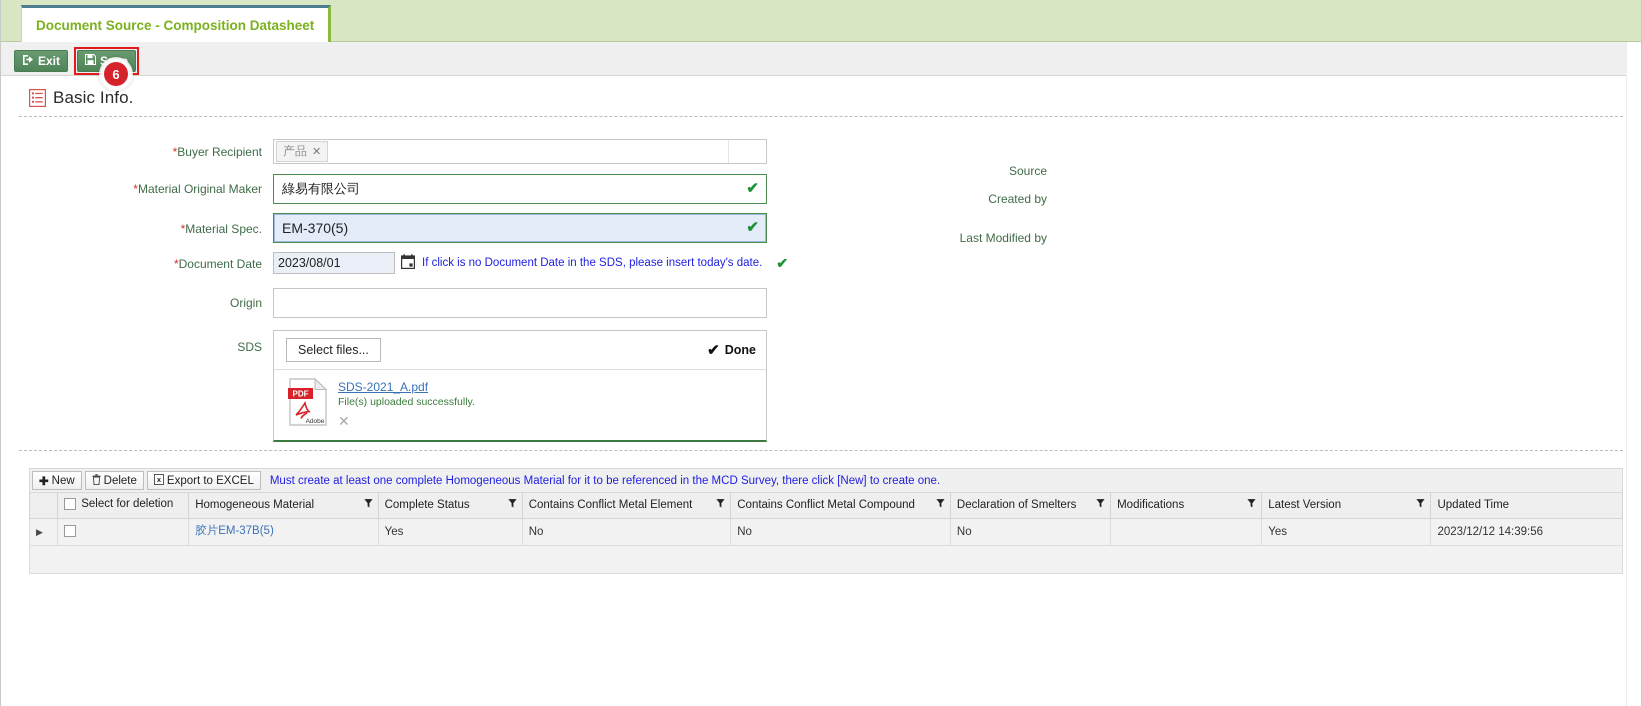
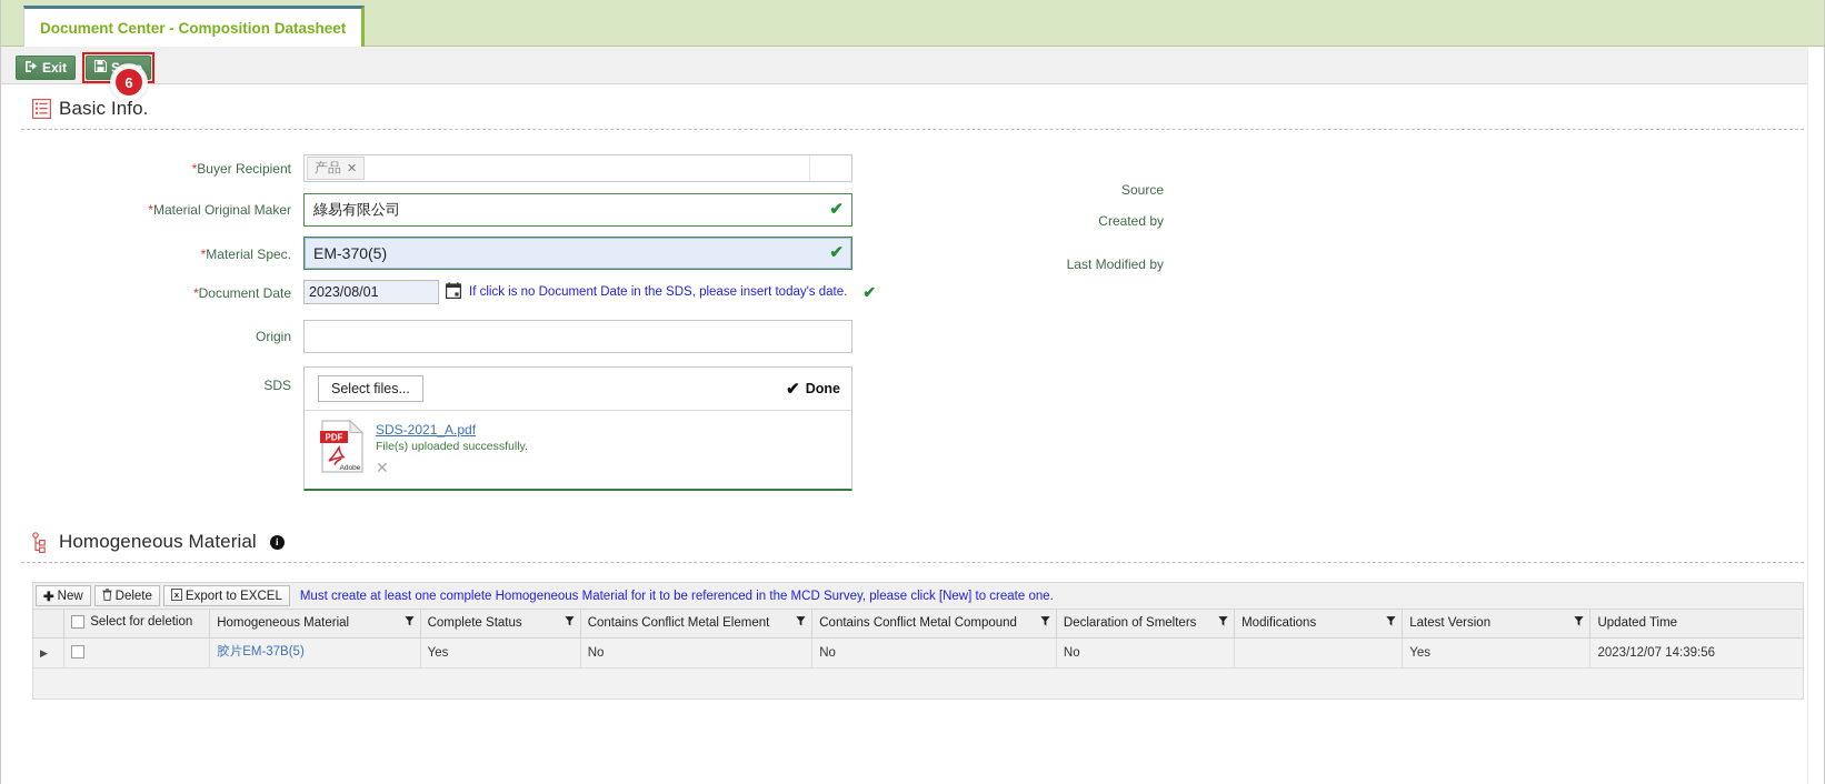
- Document Source - Composition Datasheet
+ Document Center - Composition Datasheet
  Exit
  6
  Basic Info.
  *Buyer Recipient
  产品
  ✕
  *Material Original Maker
  綠易有限公司
  ✔
  *Material Spec.
  EM-370(5)
  ✔
  *Document Date
  2023/08/01
  If click is no Document Date in the SDS, please insert today's date.
  ✔
  Origin
  SDS
  Select files...
  ✔
  Done
  PDF
  SDS-2021_A.pdf
  File(s) uploaded successfully.
  ✕
  Source
  Created by
  Last Modified by
+ Homogeneous Material
+ i
  ✚
  New
  Delete
  x
  Export to EXCEL
- Must create at least one complete Homogeneous Material for it to be referenced in the MCD Survey, there click [New] to create one.
+ Must create at least one complete Homogeneous Material for it to be referenced in the MCD Survey, please click [New] to create one.
  	Select for deletion	Homogeneous Material	Complete Status	Contains Conflict Metal Element	Contains Conflict Metal Compound	Declaration of Smelters	Modifications	Latest Version	Updated Time
- ▶		胶片EM-37B(5)	Yes	No	No	No		Yes	2023/12/12 14:39:56
+ ▶		胶片EM-37B(5)	Yes	No	No	No		Yes	2023/12/07 14:39:56
